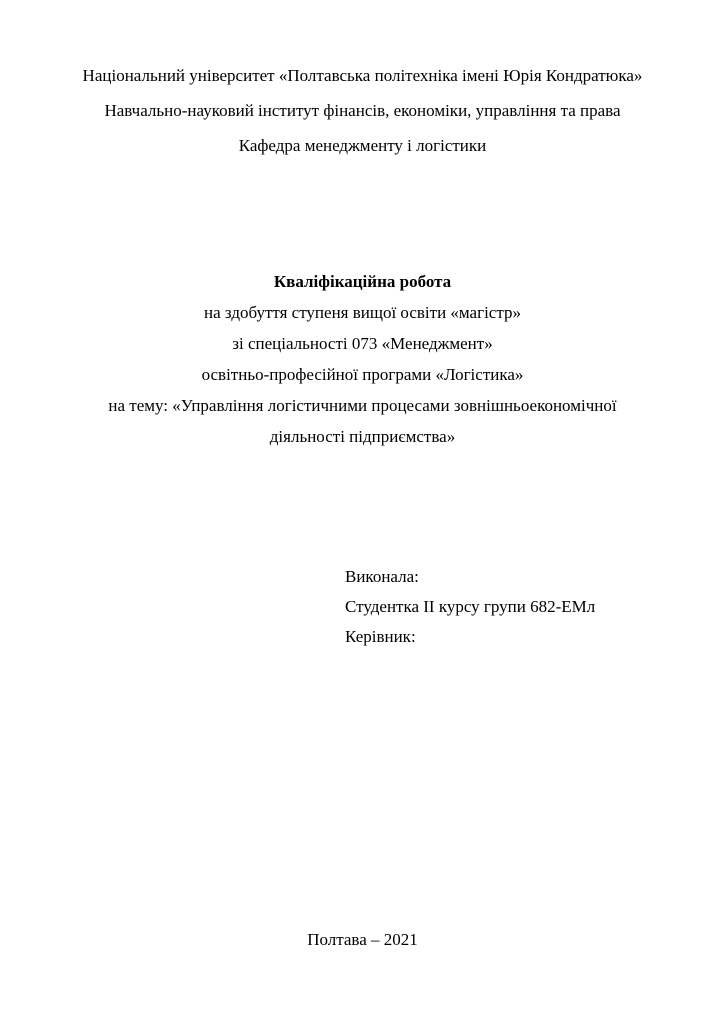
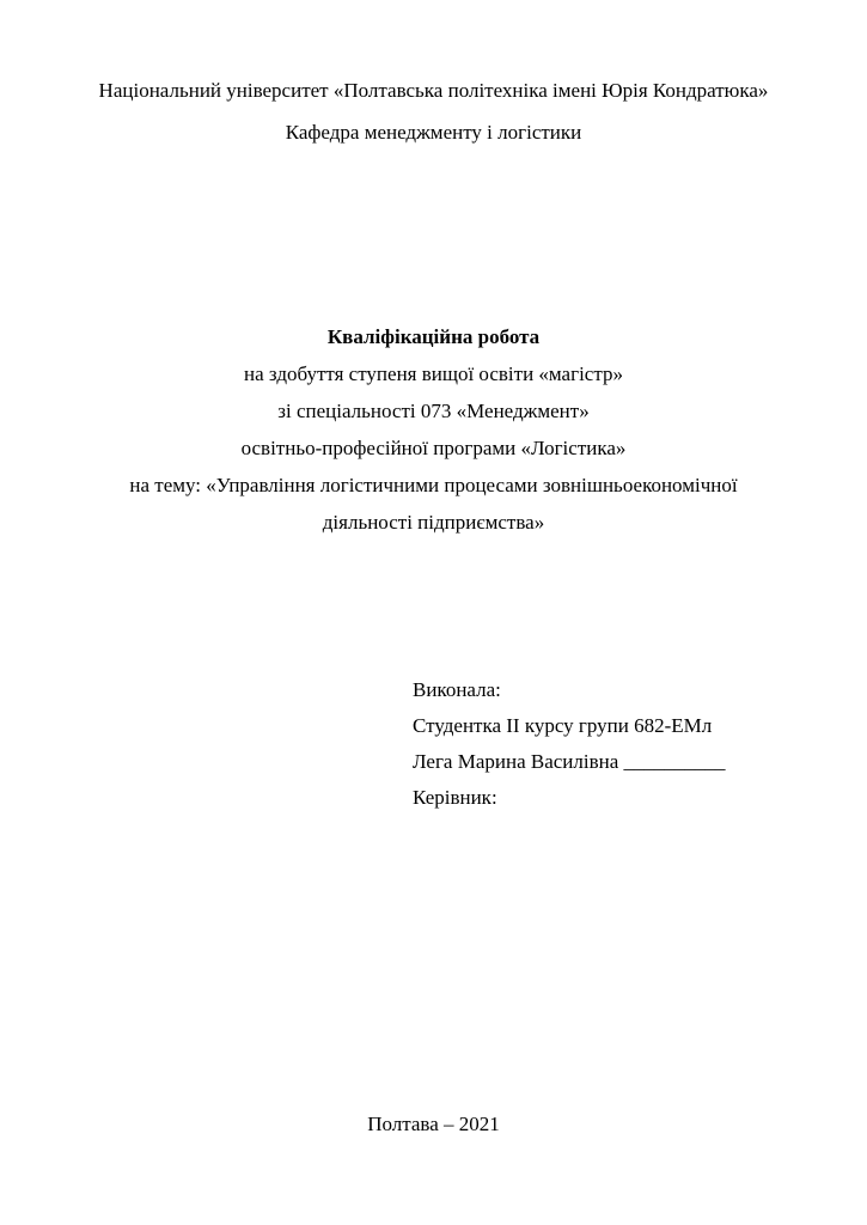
  Національний університет «Полтавська політехніка імені Юрія Кондратюка»
- Навчально-науковий інститут фінансів, економіки, управління та права
  Кафедра менеджменту і логістики
  Кваліфікаційна робота
  на здобуття ступеня вищої освіти «магістр»
  зі спеціальності 073 «Менеджмент»
  освітньо-професійної програми «Логістика»
  на тему: «Управління логістичними процесами зовнішньоекономічної
  діяльності підприємства»
  Виконала:
  Студентка ІІ курсу групи 682-ЕМл
+ Лега Марина Василівна __________
  Керівник:
  Полтава – 2021
